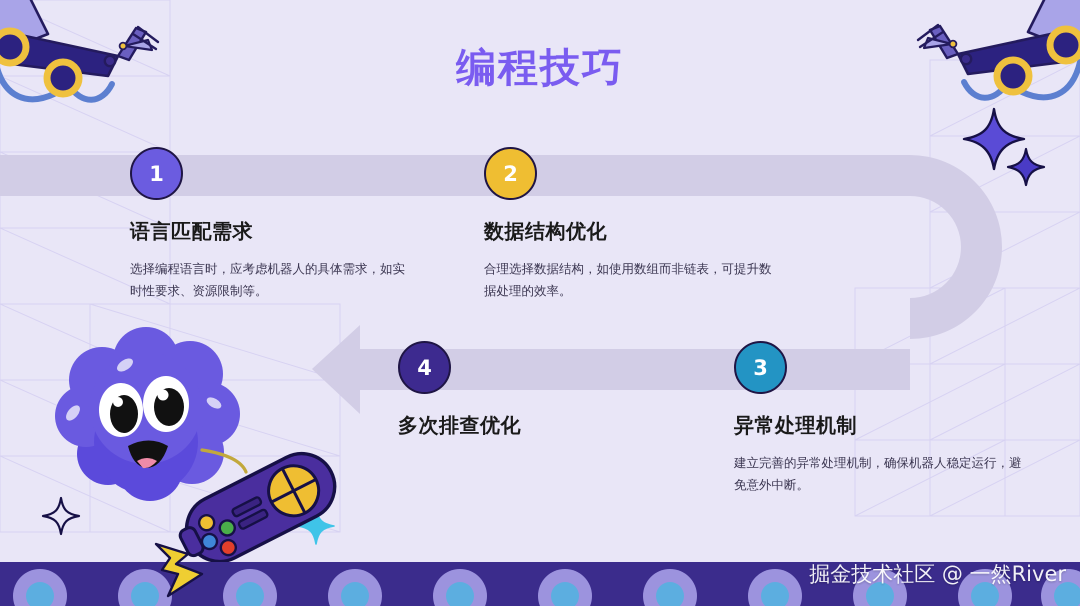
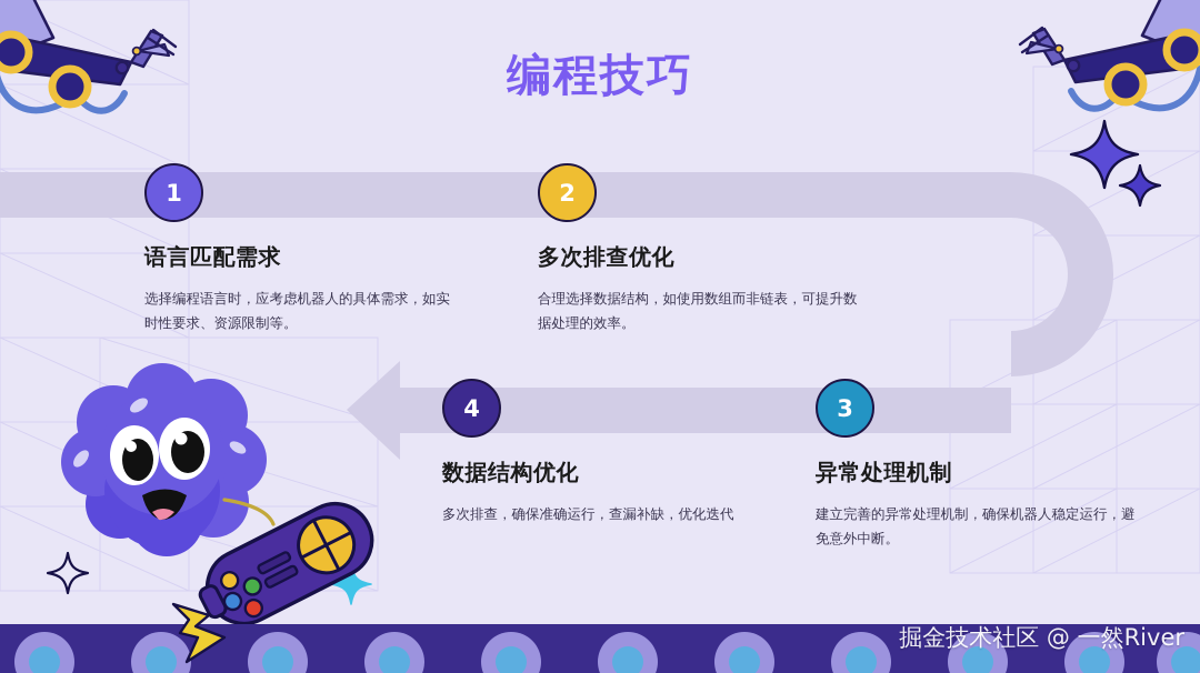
  编程技巧
  1
  语言匹配需求
  选择编程语言时，应考虑机器人的具体需求，如实时性要求、资源限制等。
  2
- 数据结构优化
+ 多次排查优化
  合理选择数据结构，如使用数组而非链表，可提升数据处理的效率。
  3
  异常处理机制
  建立完善的异常处理机制，确保机器人稳定运行，避免意外中断。
  4
- 多次排查优化
+ 数据结构优化
+ 多次排查，确保准确运行，查漏补缺，优化迭代
  掘金技术社区 @ 一然River
